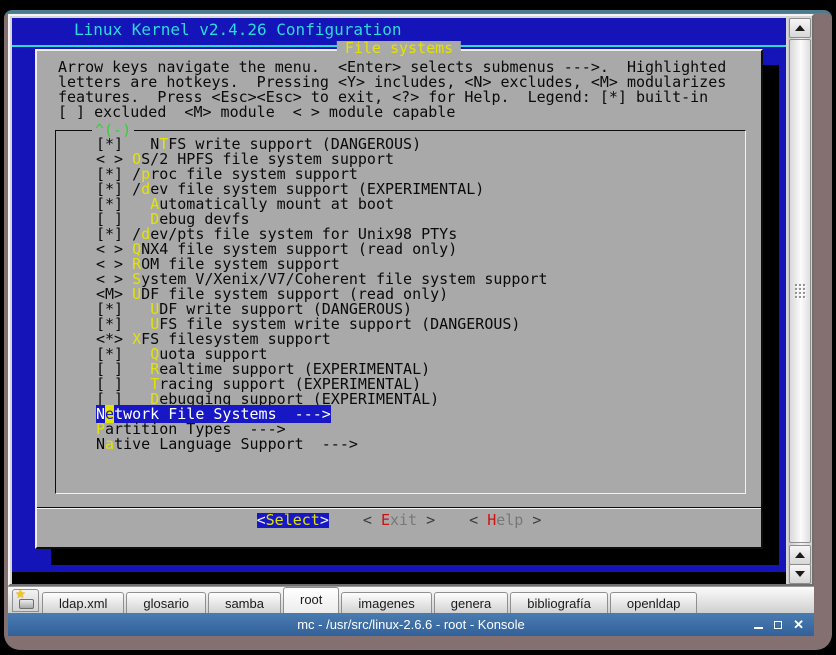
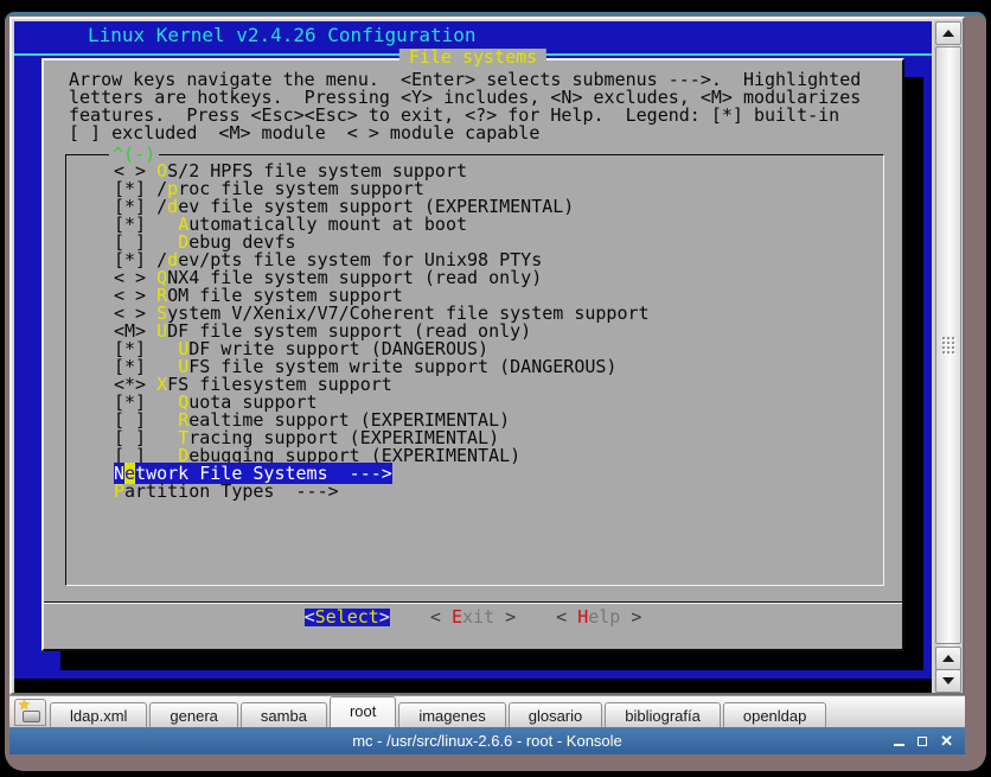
  Linux Kernel v2.4.26 Configuration
  File systems
  Arrow keys navigate the menu. <Enter> selects submenus --->. Highlighted
  letters are hotkeys. Pressing <Y> includes, <N> excludes, <M> modularizes
  features. Press <Esc><Esc> to exit, <?> for Help. Legend: [*] built-in
  [ ] excluded <M> module < > module capable
  ^(-)
- [*] NTFS write support (DANGEROUS)
  < > OS/2 HPFS file system support
  [*] /proc file system support
  [*] /dev file system support (EXPERIMENTAL)
  [*] Automatically mount at boot
  [ ] Debug devfs
  [*] /dev/pts file system for Unix98 PTYs
  < > QNX4 file system support (read only)
  < > ROM file system support
  < > System V/Xenix/V7/Coherent file system support
  <M> UDF file system support (read only)
  [*] UDF write support (DANGEROUS)
  [*] UFS file system write support (DANGEROUS)
  <*> XFS filesystem support
  [*] Quota support
  [ ] Realtime support (EXPERIMENTAL)
  [ ] Tracing support (EXPERIMENTAL)
  [ ] Debugging support (EXPERIMENTAL)
  Network File Systems --->
  Partition Types --->
- Native Language Support --->
  <Select>
  < Exit >
  < Help >
  ★
  ldap.xml
- glosario
+ genera
  samba
  root
  imagenes
- genera
+ glosario
  bibliografía
  openldap
  mc - /usr/src/linux-2.6.6 - root - Konsole
  ✕
